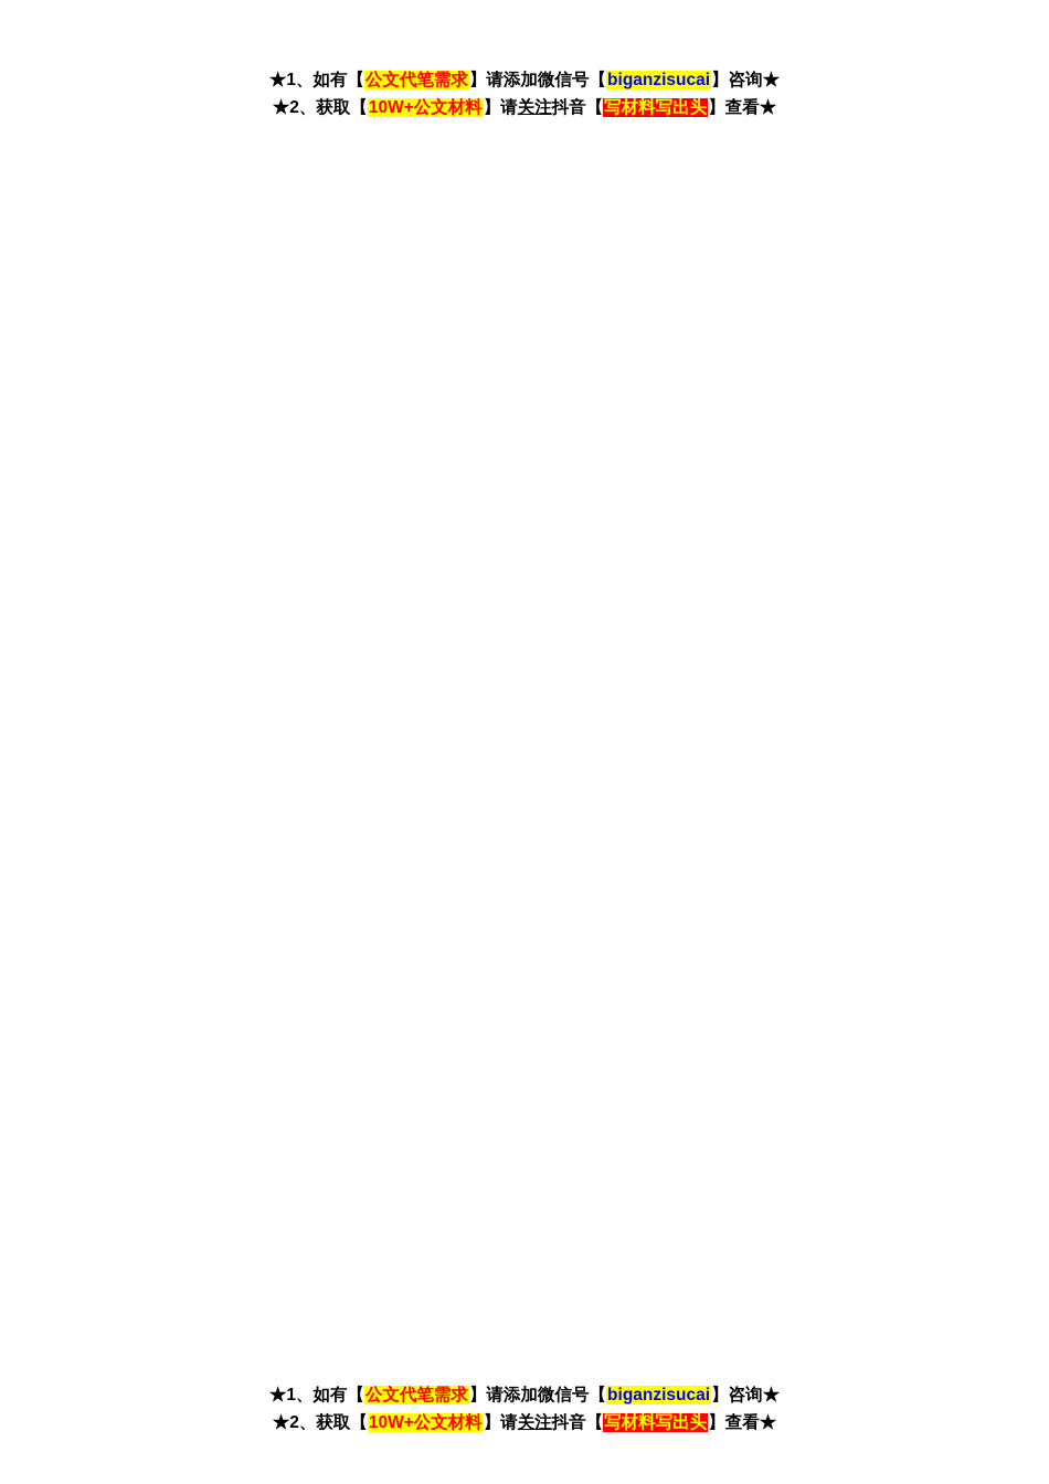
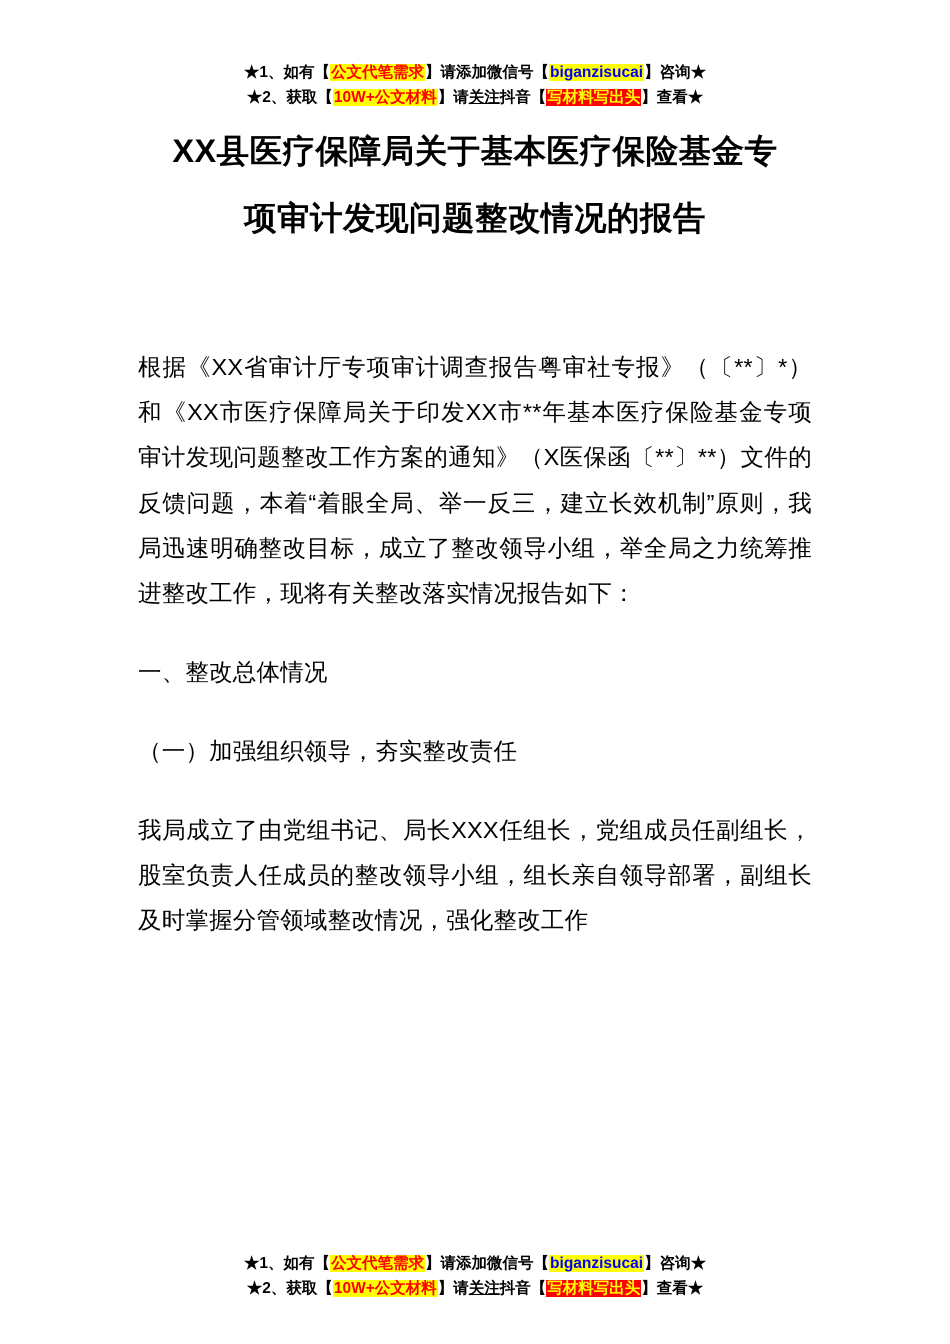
  ★1、如有【公文代笔需求】请添加微信号【biganzisucai】咨询★
  ★2、获取【10W+公文材料】请关注抖音【写材料写出头】查看★
+ XX县医疗保障局关于基本医疗保险基金专
+ 项审计发现问题整改情况的报告
+ 根据《XX省审计厅专项审计调查报告粤审社专报》（〔**〕*）和《XX市医疗保障局关于印发XX市**年基本医疗保险基金专项审计发现问题整改工作方案的通知》（X医保函〔**〕**）文件的反馈问题，本着“着眼全局、举一反三，建立长效机制”原则，我局迅速明确整改目标，成立了整改领导小组，举全局之力统筹推进整改工作，现将有关整改落实情况报告如下：
+ 一、整改总体情况
+ （一）加强组织领导，夯实整改责任
+ 我局成立了由党组书记、局长XXX任组长，党组成员任副组长，股室负责人任成员的整改领导小组，组长亲自领导部署，副组长及时掌握分管领域整改情况，强化整改工作
  ★1、如有【公文代笔需求】请添加微信号【biganzisucai】咨询★
  ★2、获取【10W+公文材料】请关注抖音【写材料写出头】查看★
